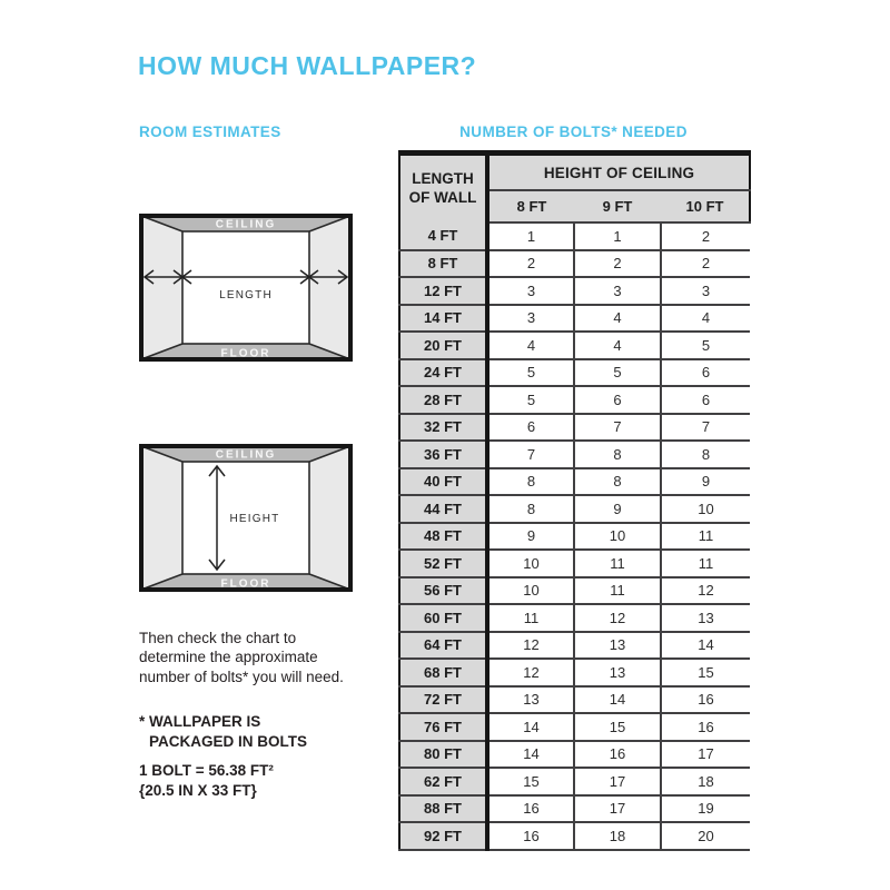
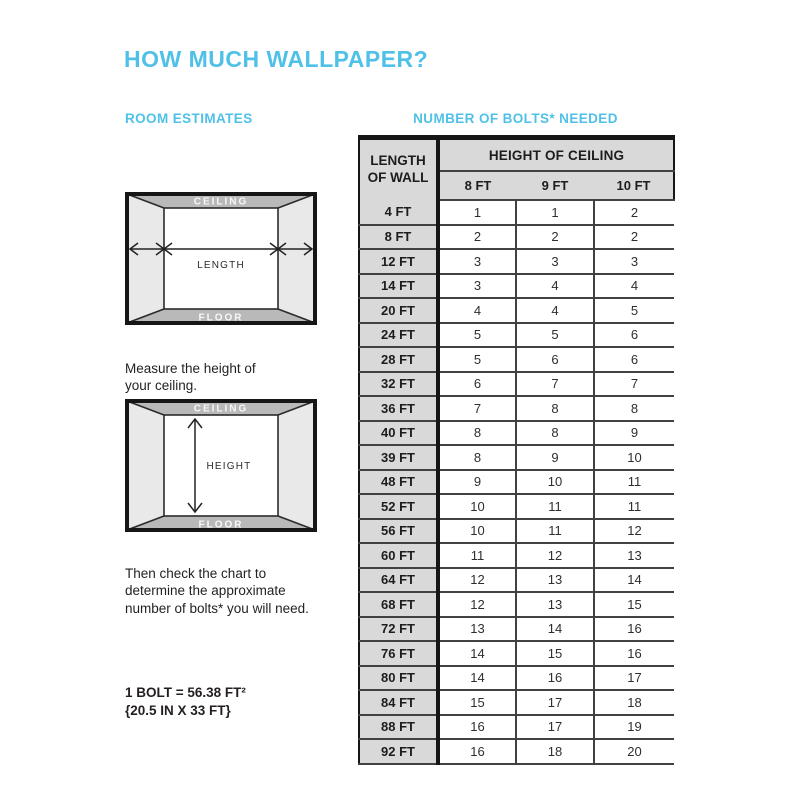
  HOW MUCH WALLPAPER?
  ROOM ESTIMATES
  CEILING
  FLOOR
  LENGTH
+ Measure the height of
+ your ceiling.
  CEILING
  FLOOR
  HEIGHT
  Then check the chart to
  determine the approximate
  number of bolts* you will need.
- * WALLPAPER IS
- PACKAGED IN BOLTS
  1 BOLT = 56.38 FT²
  {20.5 IN X 33 FT}
  NUMBER OF BOLTS* NEEDED
  LENGTH OF WALL	HEIGHT OF CEILING
  8 FT	9 FT	10 FT
  4 FT	1	1	2
  8 FT	2	2	2
  12 FT	3	3	3
  14 FT	3	4	4
  20 FT	4	4	5
  24 FT	5	5	6
  28 FT	5	6	6
  32 FT	6	7	7
  36 FT	7	8	8
  40 FT	8	8	9
- 44 FT	8	9	10
+ 39 FT	8	9	10
  48 FT	9	10	11
  52 FT	10	11	11
  56 FT	10	11	12
  60 FT	11	12	13
  64 FT	12	13	14
  68 FT	12	13	15
  72 FT	13	14	16
  76 FT	14	15	16
  80 FT	14	16	17
- 62 FT	15	17	18
+ 84 FT	15	17	18
  88 FT	16	17	19
  92 FT	16	18	20
